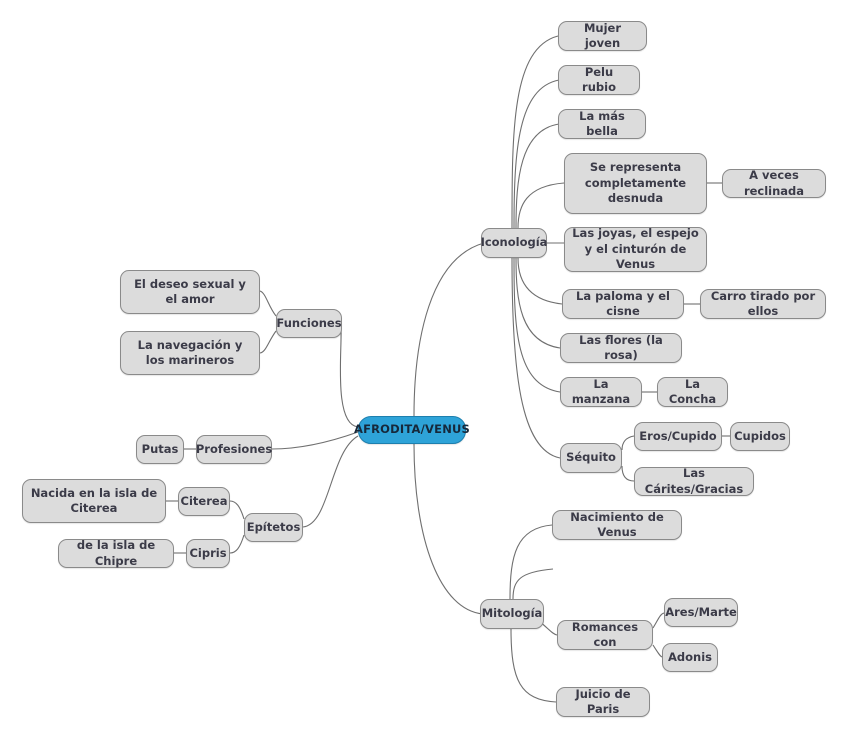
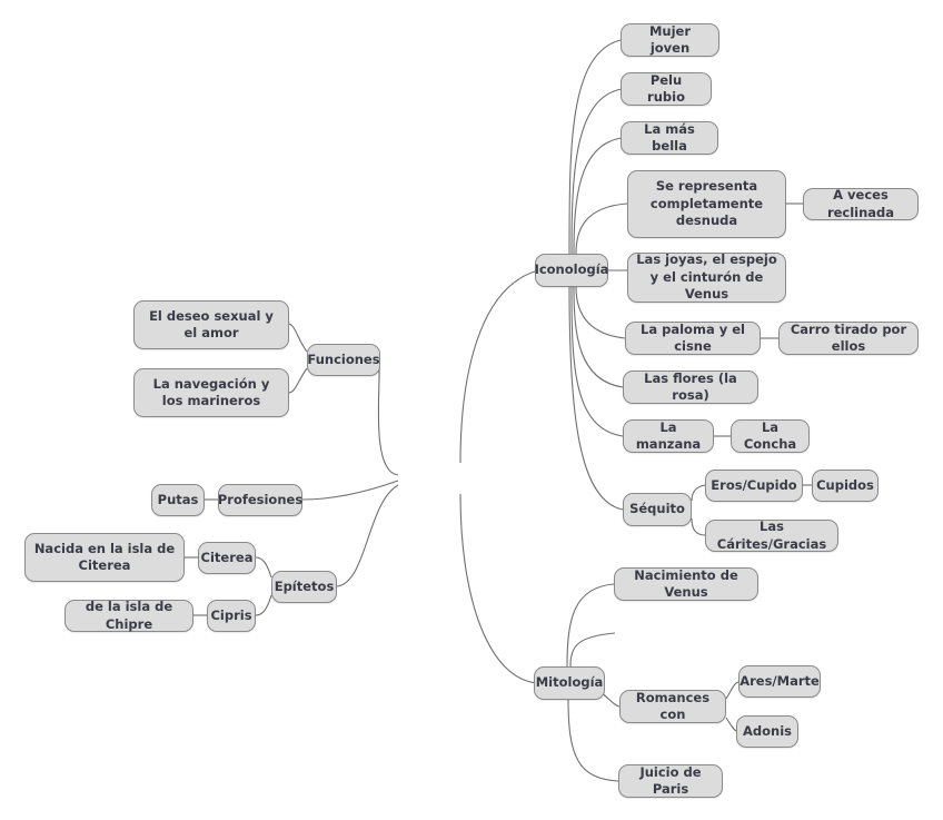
- AFRODITA/VENUS
  Iconología
  Mujer joven
  Pelu rubio
  La más bella
  Se representa completamente desnuda
  A veces reclinada
  Las joyas, el espejo y el cinturón de Venus
  La paloma y el cisne
  Carro tirado por ellos
  Las flores (la rosa)
  La manzana
  La Concha
  Séquito
  Eros/Cupido
  Cupidos
  Las Cárites/Gracias
  Mitología
  Nacimiento de Venus
  Romances con
  Ares/Marte
  Adonis
  Juicio de Paris
  Funciones
  El deseo sexual y el amor
  La navegación y los marineros
  Profesiones
  Putas
  Epítetos
  Citerea
  Nacida en la isla de Citerea
  Cipris
  de la isla de Chipre
